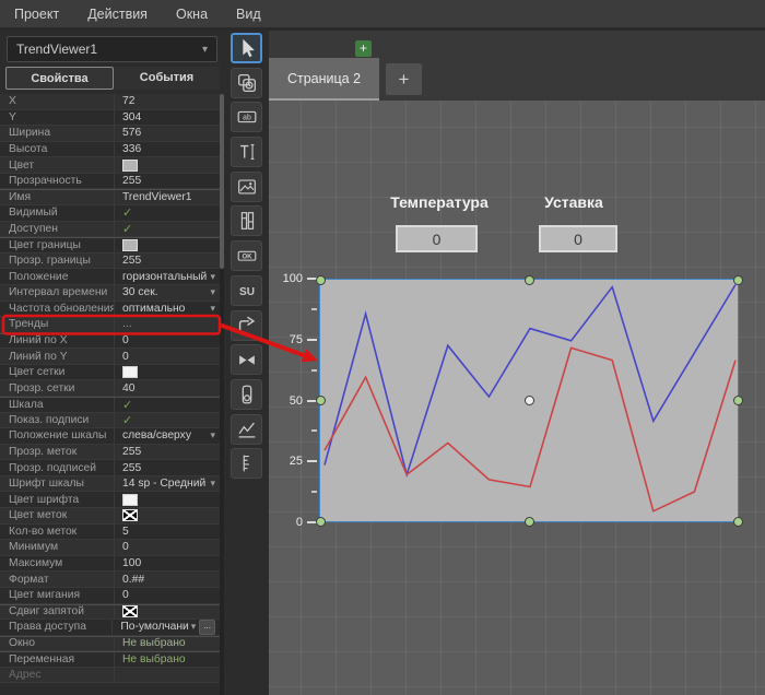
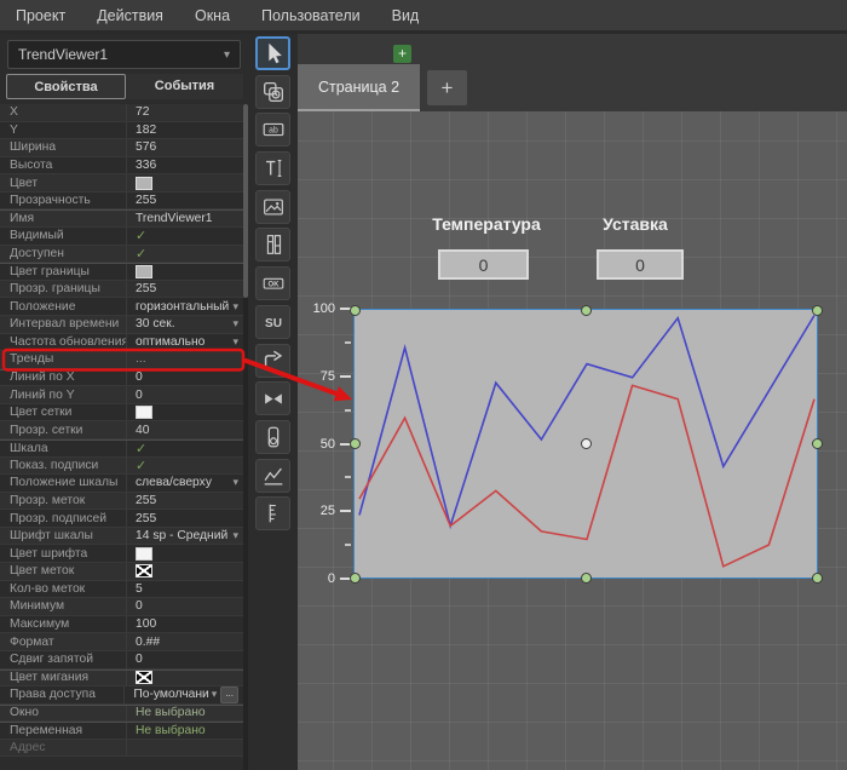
  Проект
  Действия
  Окна
+ Пользователи
  Вид
  TrendViewer1
  ▾
  Свойства
  События
  X
  72
  Y
- 304
+ 182
  Ширина
  576
  Высота
  336
  Цвет
  Прозрачность
  255
  Имя
  TrendViewer1
  Видимый
  ✓
  Доступен
  ✓
  Цвет границы
  Прозр. границы
  255
  Положение
  горизонтальный
  ▾
  Интервал времени
  30 сек.
  ▾
  Частота обновления
  оптимально
  ▾
  Тренды
  ...
  Линий по X
  0
  Линий по Y
  0
  Цвет сетки
  Прозр. сетки
  40
  Шкала
  ✓
  Показ. подписи
  ✓
  Положение шкалы
  слева/сверху
  ▾
  Прозр. меток
  255
  Прозр. подписей
  255
  Шрифт шкалы
  14 sp - Средний
  ▾
  Цвет шрифта
  Цвет меток
  Кол-во меток
  5
  Минимум
  0
  Максимум
  100
  Формат
  0.##
- Цвет мигания
+ Сдвиг запятой
  0
- Сдвиг запятой
+ Цвет мигания
  Права доступа
  По-умолчани
  ▾
  ...
  Окно
  Не выбрано
  Переменная
  Не выбрано
  Адрес
  SU
  +
  Страница 2
  +
  Температура
  Уставка
  0
  0
  0
  25
  50
  75
  100
